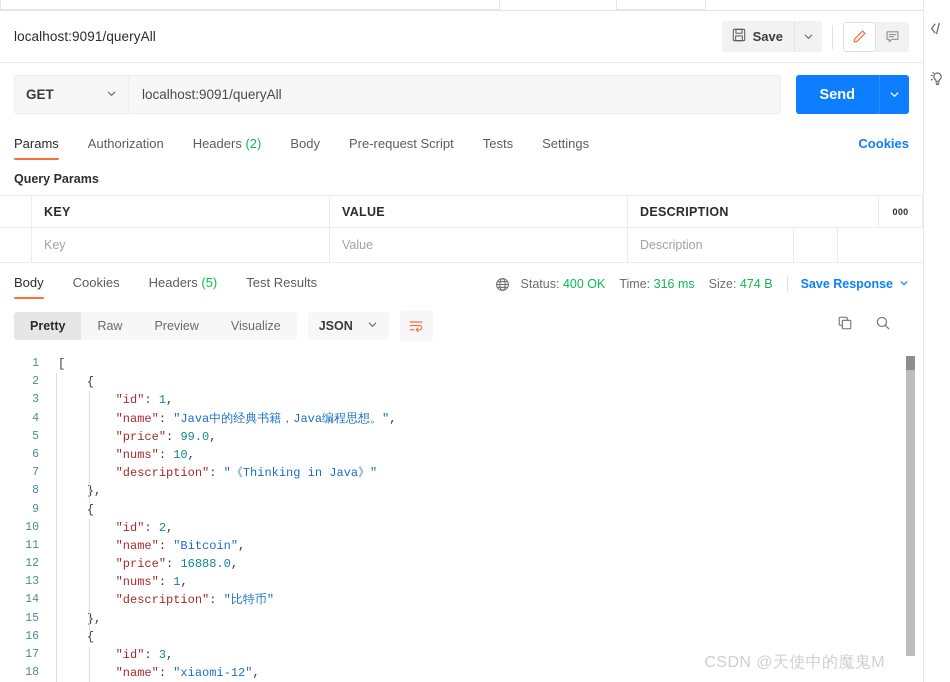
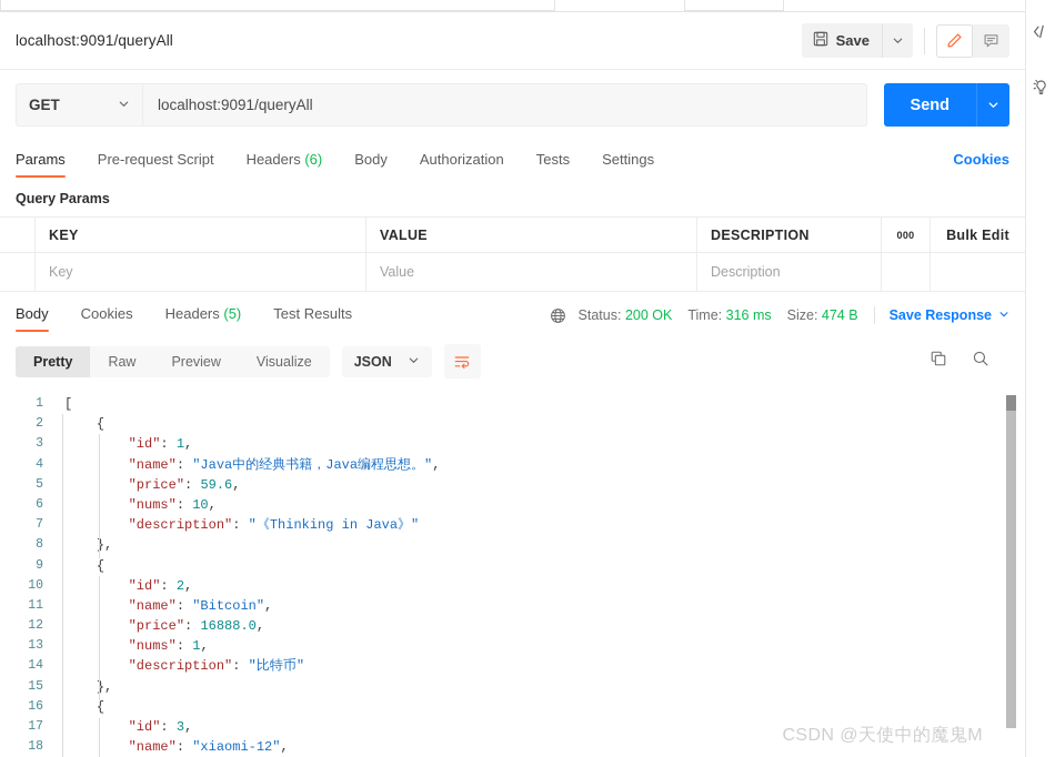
  localhost:9091/queryAll
  Save
  GET
  localhost:9091/queryAll
  Send
  Params
- Authorization
+ Pre-request Script
- Headers (2)
+ Headers (6)
  Body
- Pre-request Script
+ Authorization
  Tests
  Settings
  Cookies
  Query Params
  KEY
  VALUE
  DESCRIPTION
  000
+ Bulk Edit
  Key
  Value
  Description
  Body
  Cookies
  Headers (5)
  Test Results
- Status: 400 OK
+ Status: 200 OK
  Time: 316 ms
  Size: 474 B
  Save Response
  Pretty
  Raw
  Preview
  Visualize
  JSON
  1
  2
  3
  4
  5
  6
  7
  8
  9
  10
  11
  12
  13
  14
  15
  16
  17
  18
  [
  {
  "id": 1,
  "name": "Java中的经典书籍，Java编程思想。",
- "price": 99.0,
+ "price": 59.6,
  "nums": 10,
  "description": "《Thinking in Java》"
  },
  {
  "id": 2,
  "name": "Bitcoin",
  "price": 16888.0,
  "nums": 1,
  "description": "比特币"
  },
  {
  "id": 3,
  "name": "xiaomi-12",
  CSDN @天使中的魔鬼M
